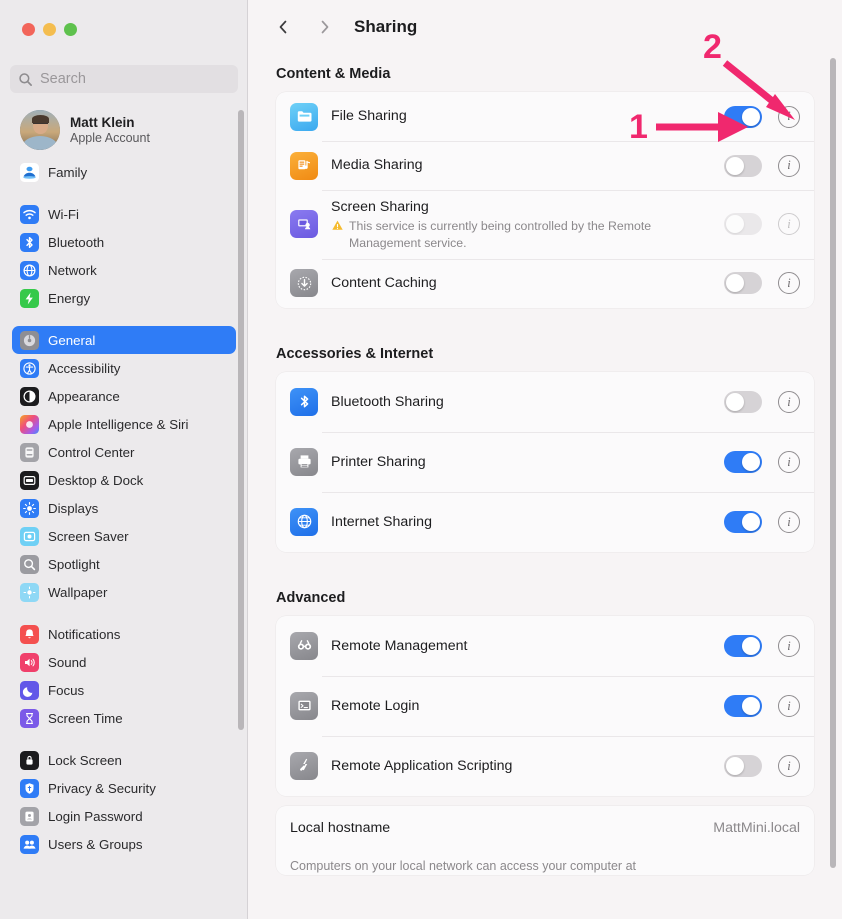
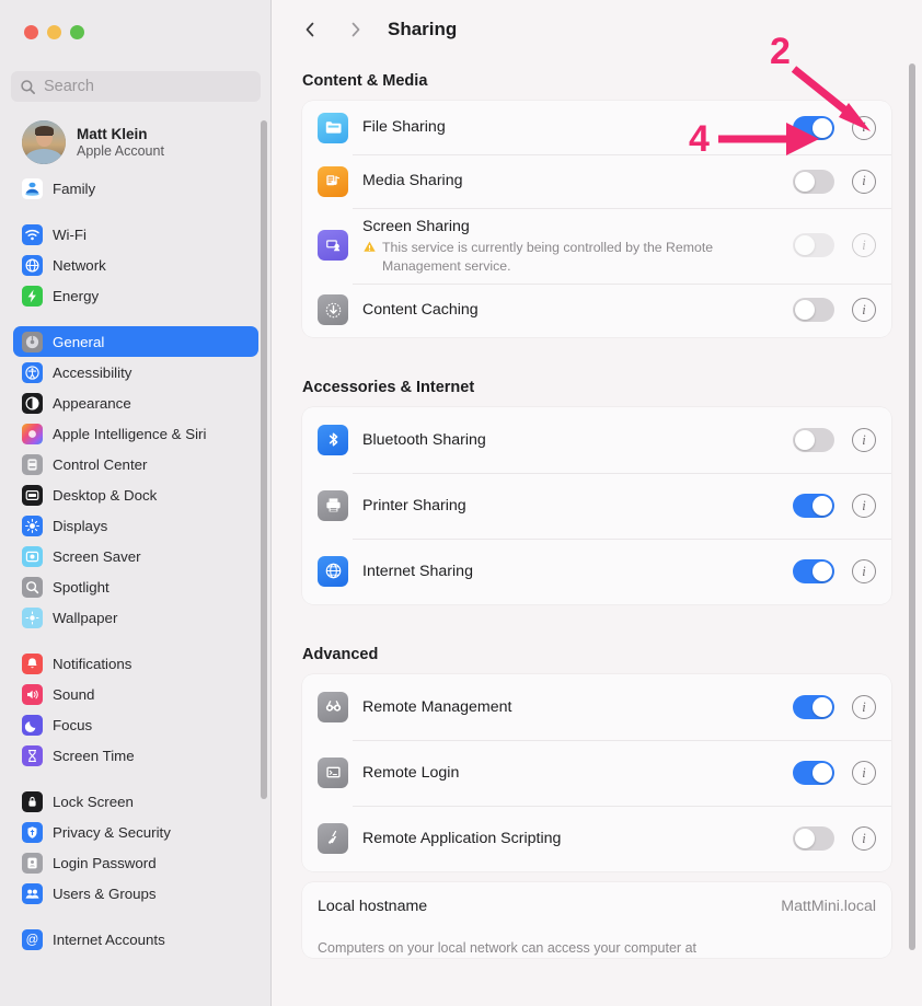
  Search
  Matt Klein
  Apple Account
  Family
  Wi-Fi
- Bluetooth
  Network
  Energy
  General
  Accessibility
  Appearance
  Apple Intelligence & Siri
  Control Center
  Desktop & Dock
  Displays
  Screen Saver
  Spotlight
  Wallpaper
  Notifications
  Sound
  Focus
  Screen Time
  Lock Screen
  Privacy & Security
  Login Password
  Users & Groups
+ @
+ Internet Accounts
  Sharing
  Content & Media
  File Sharing
  Media Sharing
  i
  Screen Sharing
  This service is currently being controlled by the Remote Management service.
  i
  Content Caching
  i
  Accessories & Internet
  Bluetooth Sharing
  i
  Printer Sharing
  i
  Internet Sharing
  i
  Advanced
  Remote Management
  i
  Remote Login
  i
  Remote Application Scripting
  i
  Local hostname
  MattMini.local
  Computers on your local network can access your computer at
- 1
+ 4
  2
